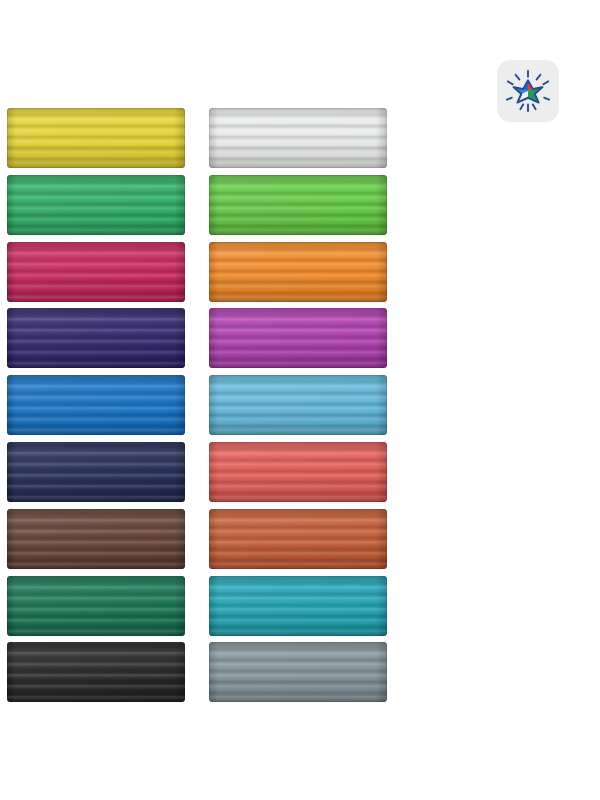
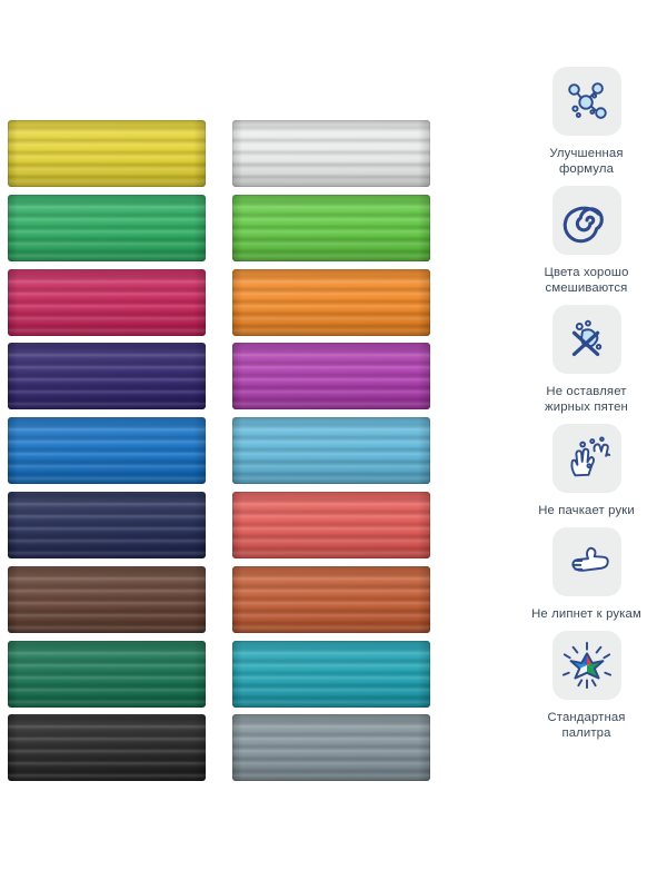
+ Улучшенная
+ формула
+ Цвета хорошо
+ смешиваются
+ Не оставляет
+ жирных пятен
+ Не пачкает руки
+ Не липнет к рукам
+ Стандартная
+ палитра
